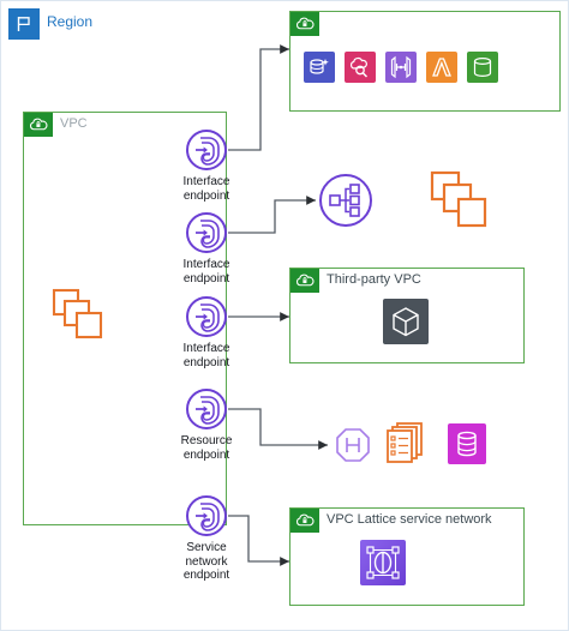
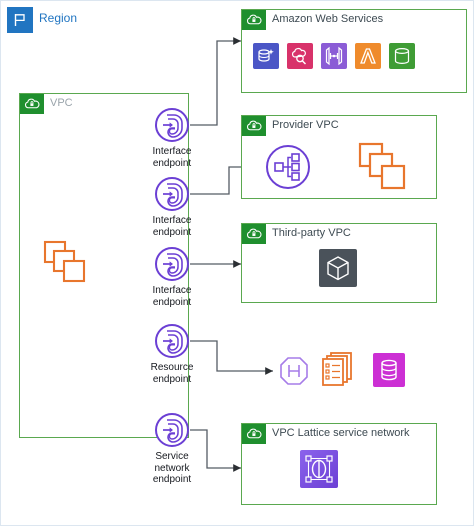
  Region
  VPC
  Interface
  endpoint
  Interface
  endpoint
  Interface
  endpoint
  Resource
  endpoint
  Service
  network
  endpoint
+ Amazon Web Services
+ Provider VPC
  Third-party VPC
  VPC Lattice service network
